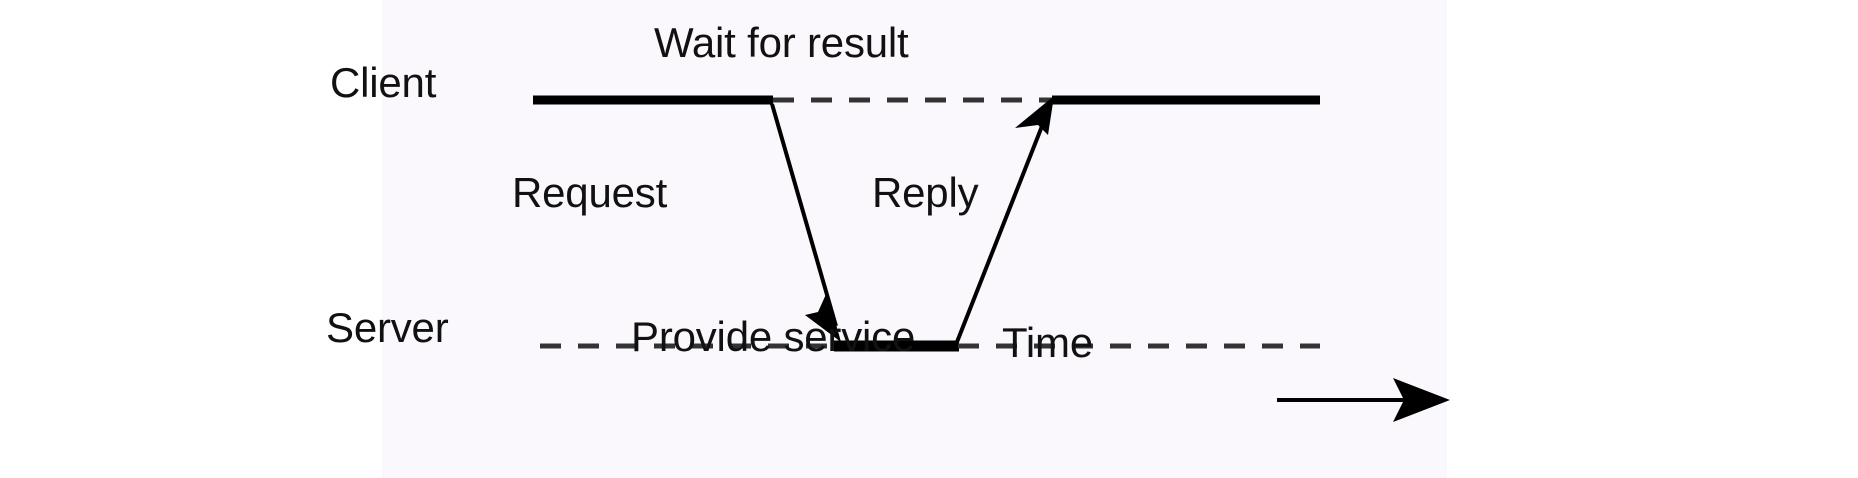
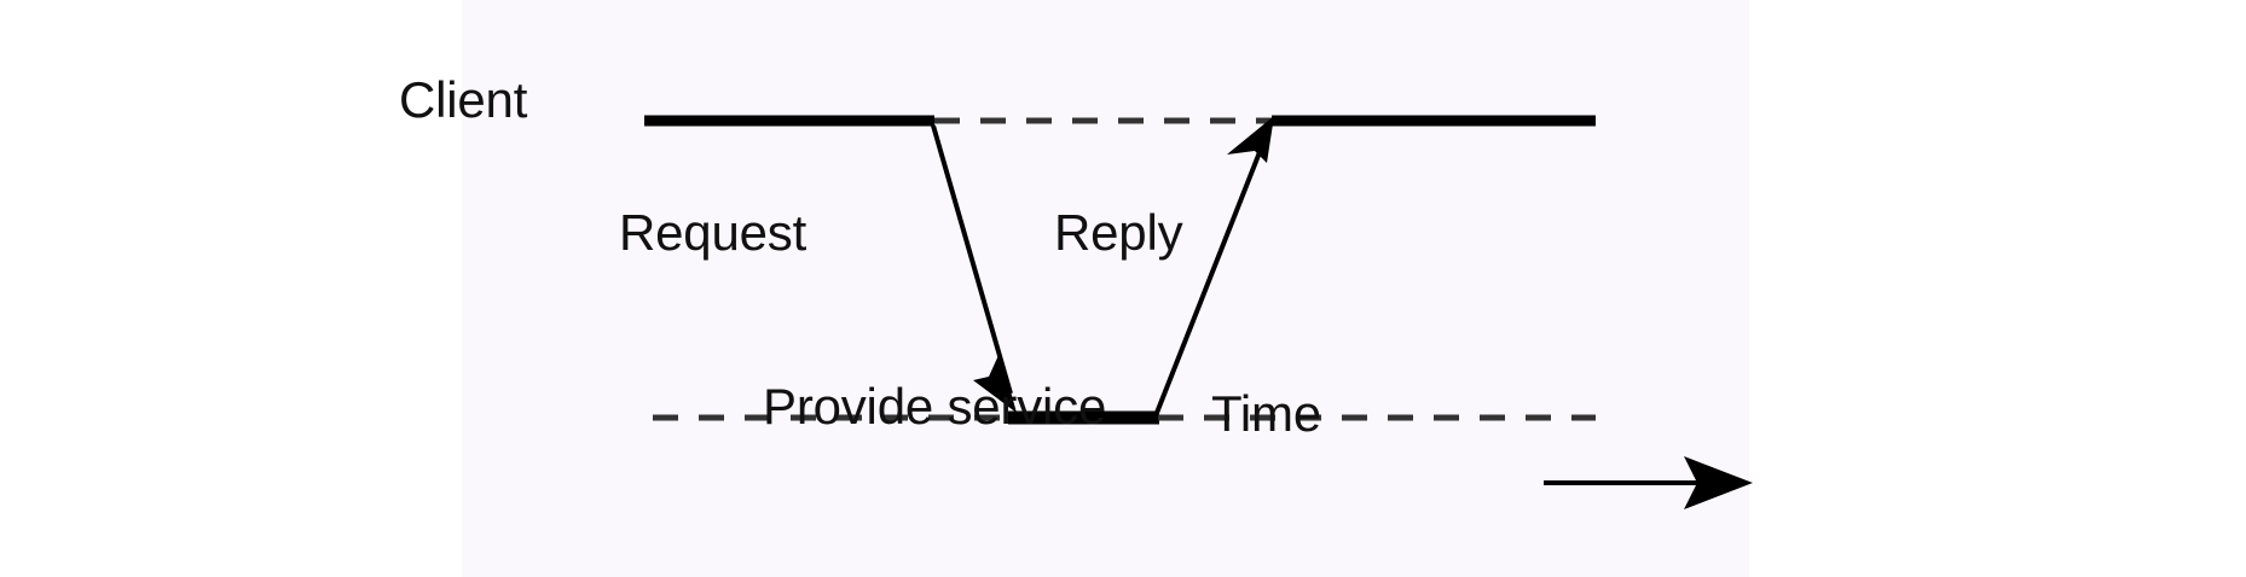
  Client
- Server
- Wait for result
  Request
  Reply
  Provide service
  Time
